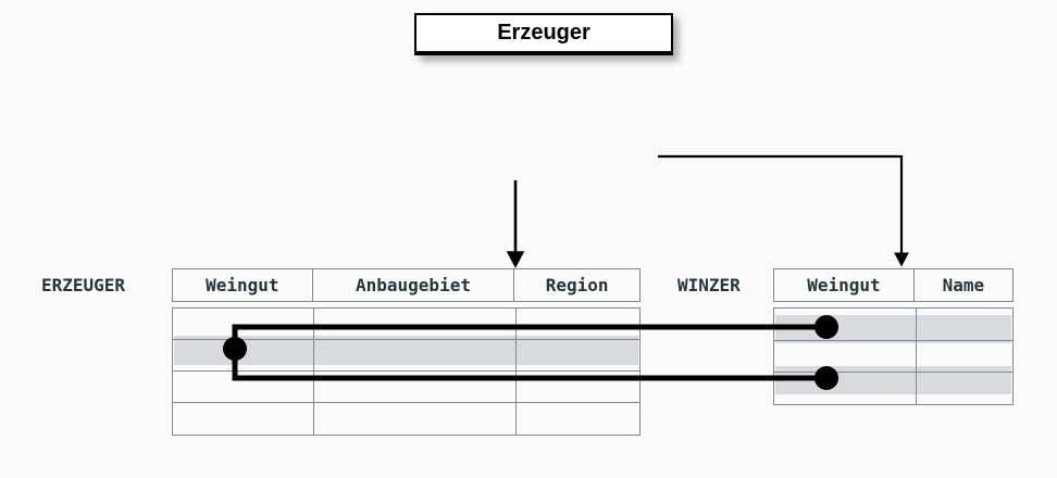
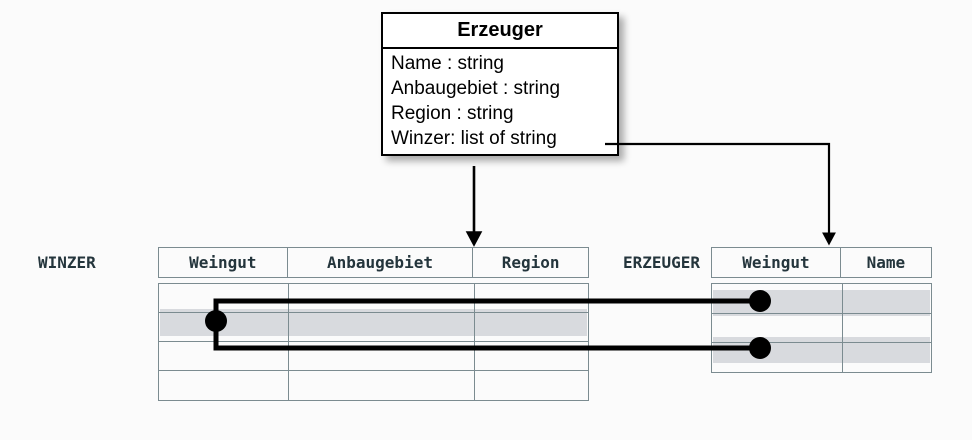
  Erzeuger
+ Name : string
+ Anbaugebiet : string
+ Region : string
+ Winzer: list of string
- ERZEUGER
+ WINZER
  Weingut
  Anbaugebiet
  Region
- WINZER
+ ERZEUGER
  Weingut
  Name
